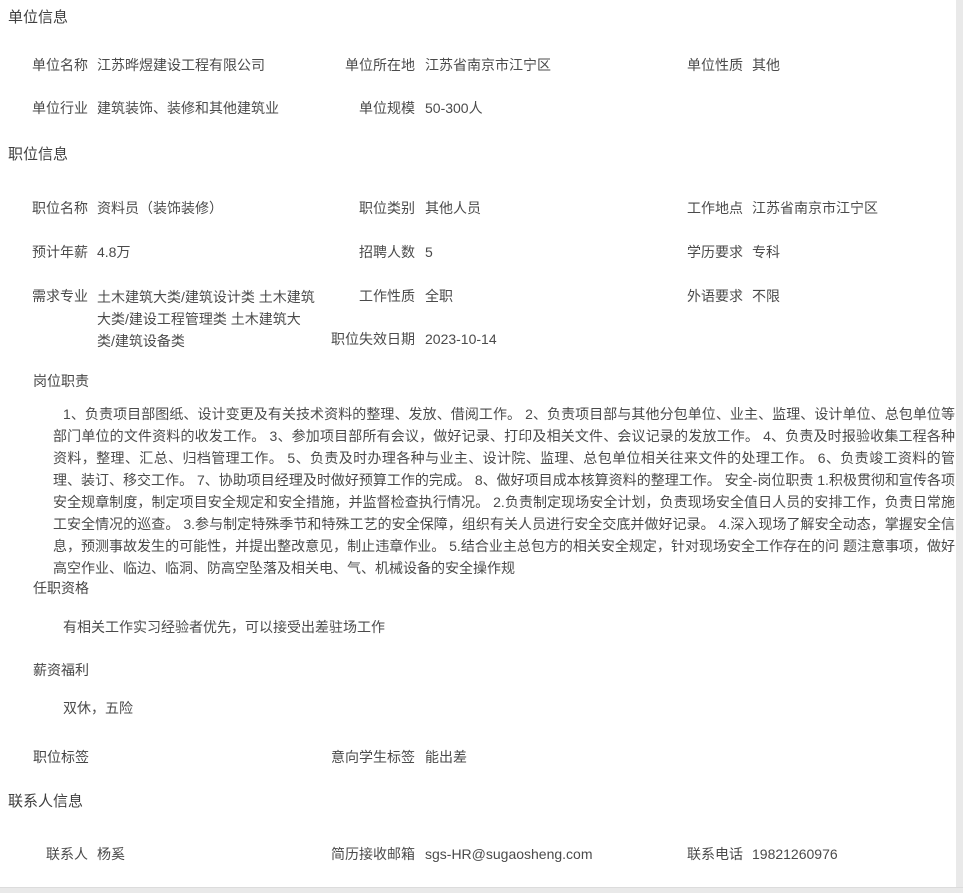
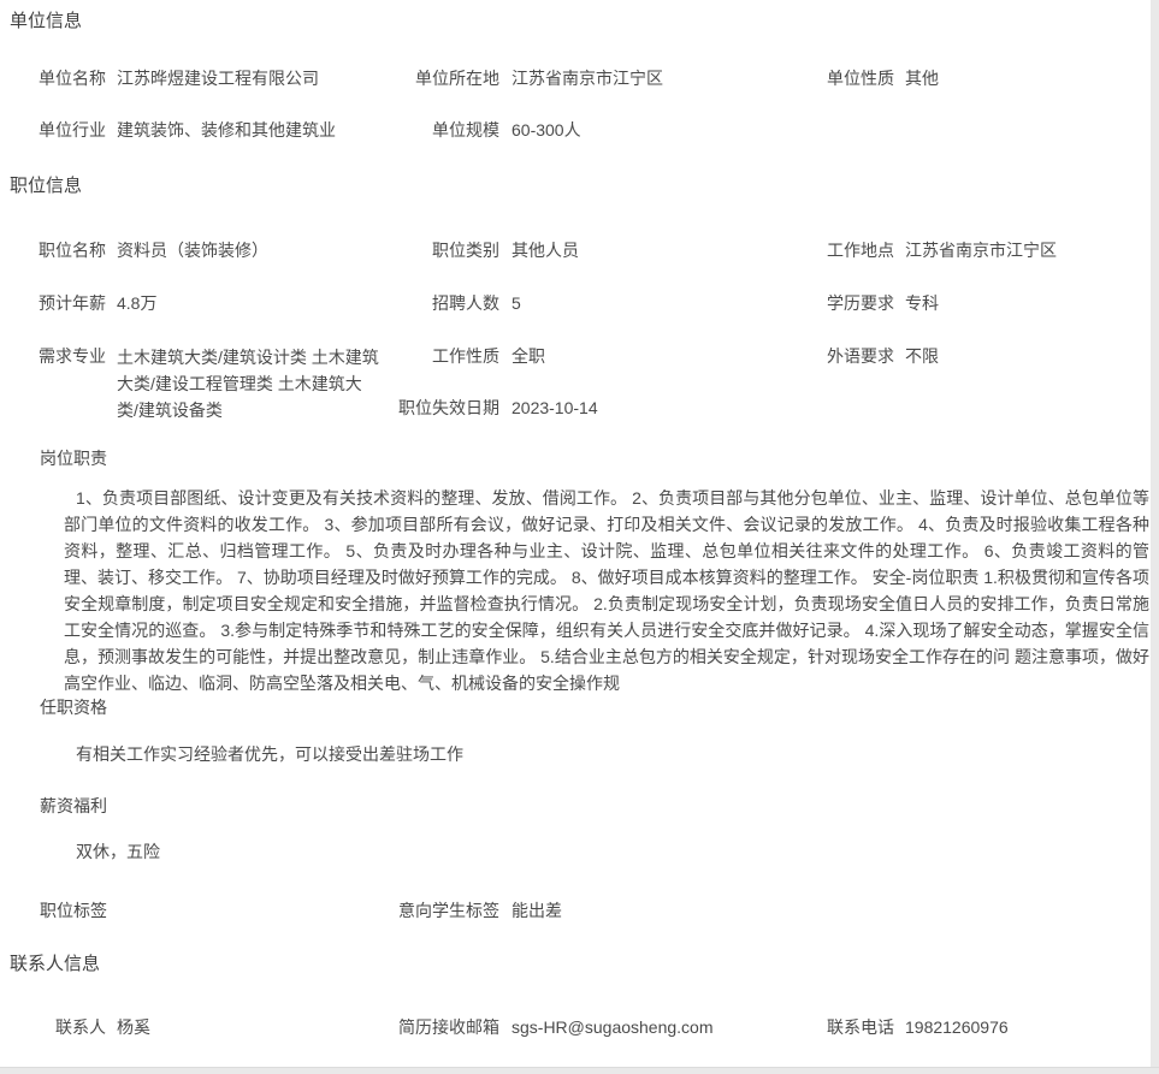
  单位信息
  单位名称
  江苏晔煜建设工程有限公司
  单位所在地
  江苏省南京市江宁区
  单位性质
  其他
  单位行业
  建筑装饰、装修和其他建筑业
  单位规模
- 50-300人
+ 60-300人
  职位信息
  职位名称
  资料员（装饰装修）
  职位类别
  其他人员
  工作地点
  江苏省南京市江宁区
  预计年薪
  4.8万
  招聘人数
  5
  学历要求
  专科
  需求专业
  土木建筑大类/建筑设计类 土木建筑大类/建设工程管理类 土木建筑大类/建筑设备类
  工作性质
  全职
  外语要求
  不限
  职位失效日期
  2023-10-14
  岗位职责
  1、负责项目部图纸、设计变更及有关技术资料的整理、发放、借阅工作。 2、负责项目部与其他分包单位、业主、监理、设计单位、总包单位等部门单位的文件资料的收发工作。 3、参加项目部所有会议，做好记录、打印及相关文件、会议记录的发放工作。 4、负责及时报验收集工程各种资料，整理、汇总、归档管理工作。 5、负责及时办理各种与业主、设计院、监理、总包单位相关往来文件的处理工作。 6、负责竣工资料的管理、装订、移交工作。 7、协助项目经理及时做好预算工作的完成。 8、做好项目成本核算资料的整理工作。 安全-岗位职责 1.积极贯彻和宣传各项安全规章制度，制定项目安全规定和安全措施，并监督检查执行情况。 2.负责制定现场安全计划，负责现场安全值日人员的安排工作，负责日常施工安全情况的巡查。 3.参与制定特殊季节和特殊工艺的安全保障，组织有关人员进行安全交底并做好记录。 4.深入现场了解安全动态，掌握安全信息，预测事故发生的可能性，并提出整改意见，制止违章作业。 5.结合业主总包方的相关安全规定，针对现场安全工作存在的问 题注意事项，做好高空作业、临边、临洞、防高空坠落及相关电、气、机械设备的安全操作规
  任职资格
  有相关工作实习经验者优先，可以接受出差驻场工作
  薪资福利
  双休，五险
  职位标签
  意向学生标签
  能出差
  联系人信息
  联系人
  杨奚
  简历接收邮箱
  sgs-HR@sugaosheng.com
  联系电话
  19821260976
